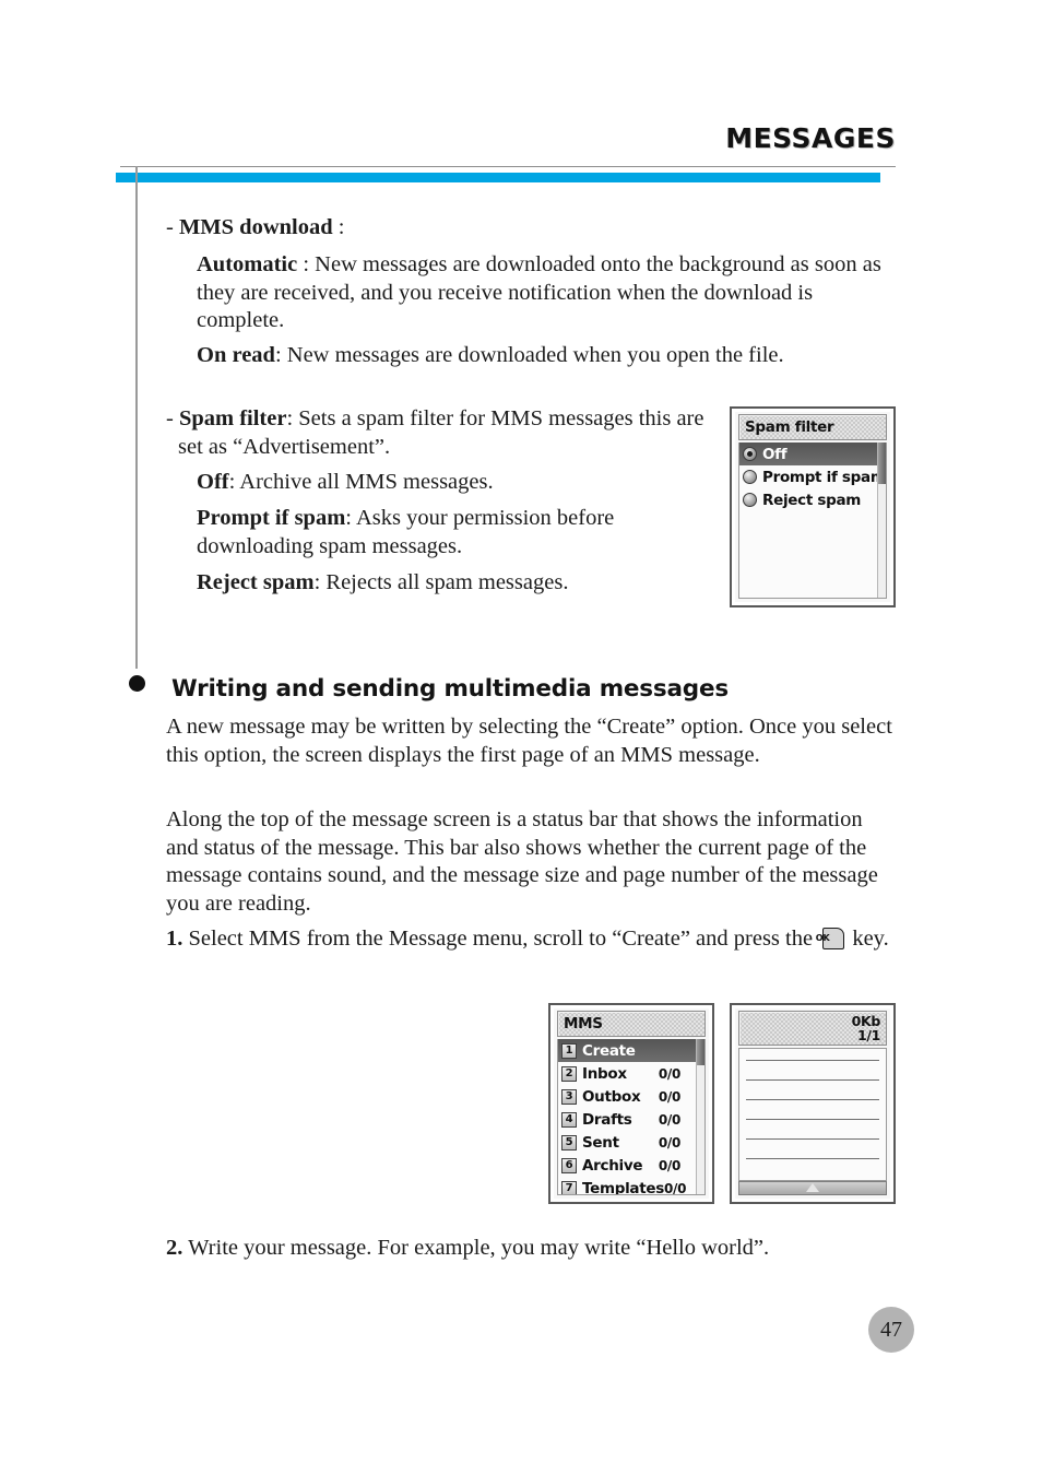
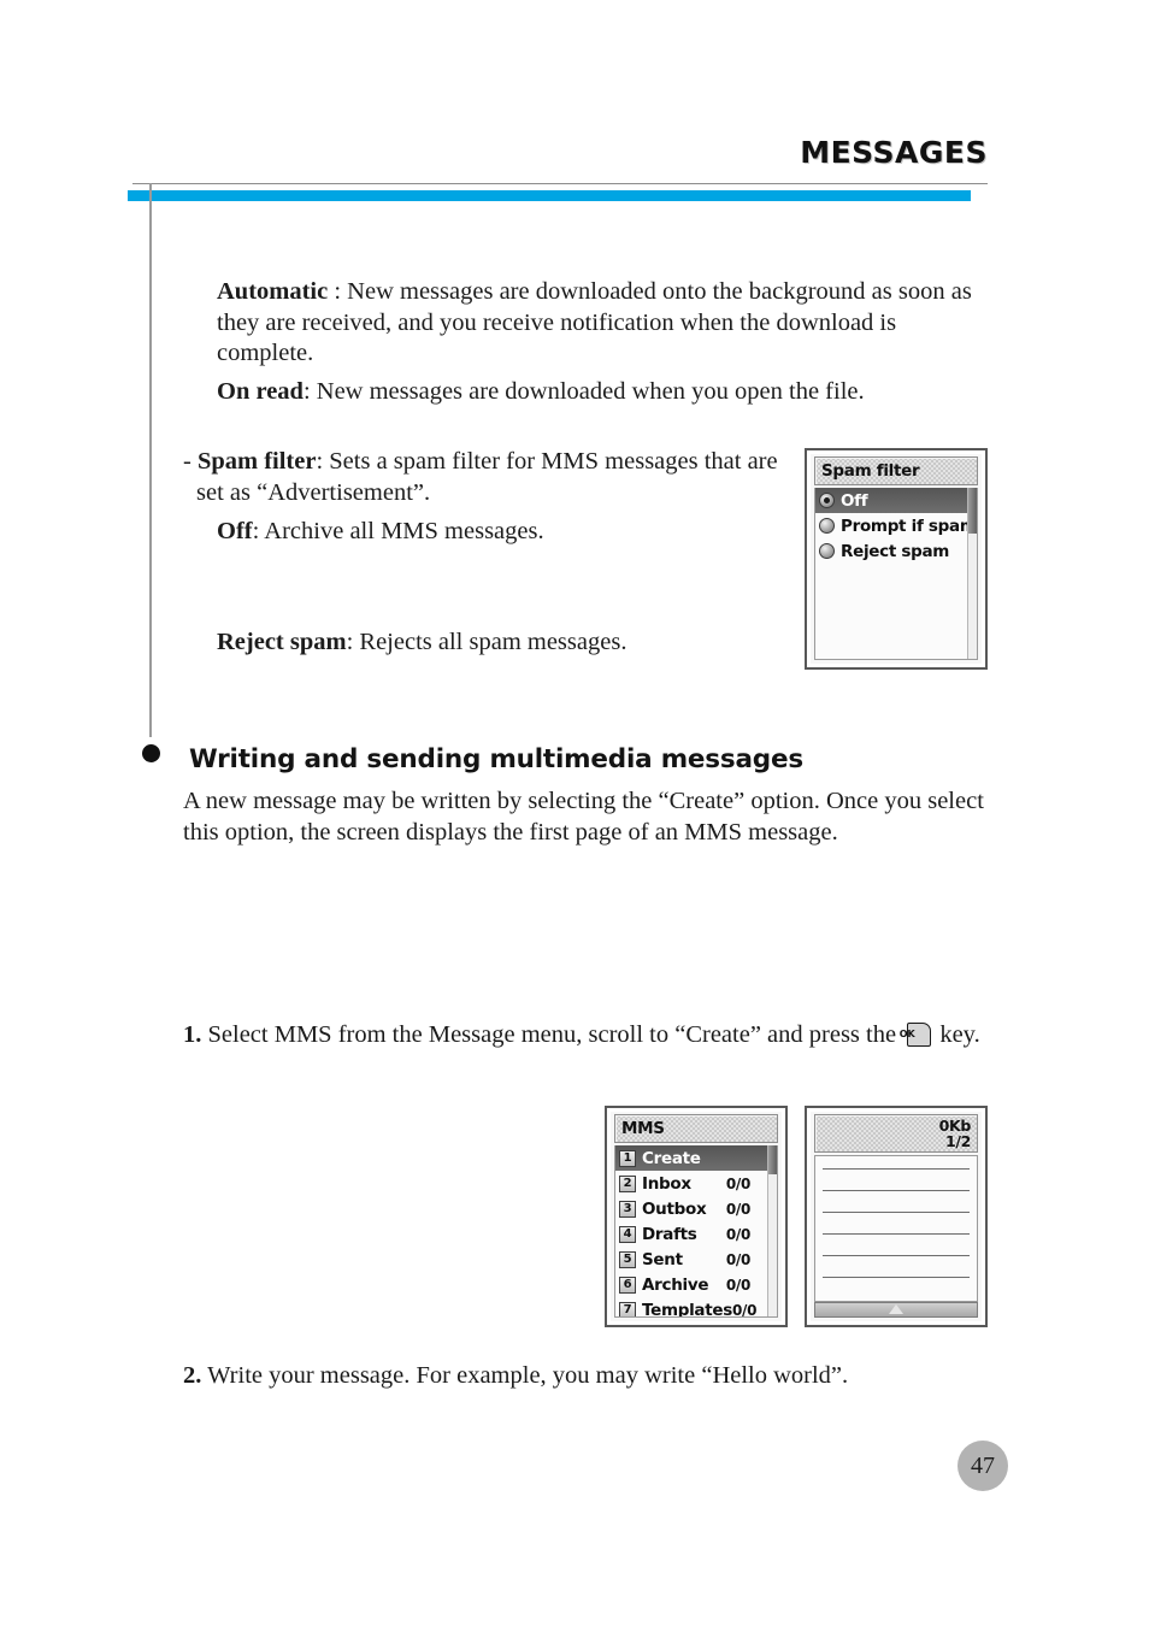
  MESSAGES
- - MMS download :
  Automatic : New messages are downloaded onto the background as soon as they are received, and you receive notification when the download is complete.
  On read: New messages are downloaded when you open the file.
- - Spam filter: Sets a spam filter for MMS messages this are set as “Advertisement”.
+ - Spam filter: Sets a spam filter for MMS messages that are set as “Advertisement”.
  Off: Archive all MMS messages.
- Prompt if spam: Asks your permission before downloading spam messages.
  Reject spam: Rejects all spam messages.
  Spam filter
  Off
  Prompt if spa
  Reject spam
  Writing and sending multimedia messages
  A new message may be written by selecting the “Create” option. Once you select this option, the screen displays the first page of an MMS message.
- Along the top of the message screen is a status bar that shows the information and status of the message. This bar also shows whether the current page of the message contains sound, and the message size and page number of the message you are reading.
  1. Select MMS from the Message menu, scroll to “Create” and press the
  OK
  key.
  MMS
  1
  Create
  2
  Inbox
  0/0
  3
  Outbox
  0/0
  4
  Drafts
  0/0
  5
  Sent
  0/0
  6
  Archive
  0/0
  7
  Templates
  0/0
  0Kb
- 1/1
+ 1/2
  2. Write your message. For example, you may write “Hello world”.
  47
